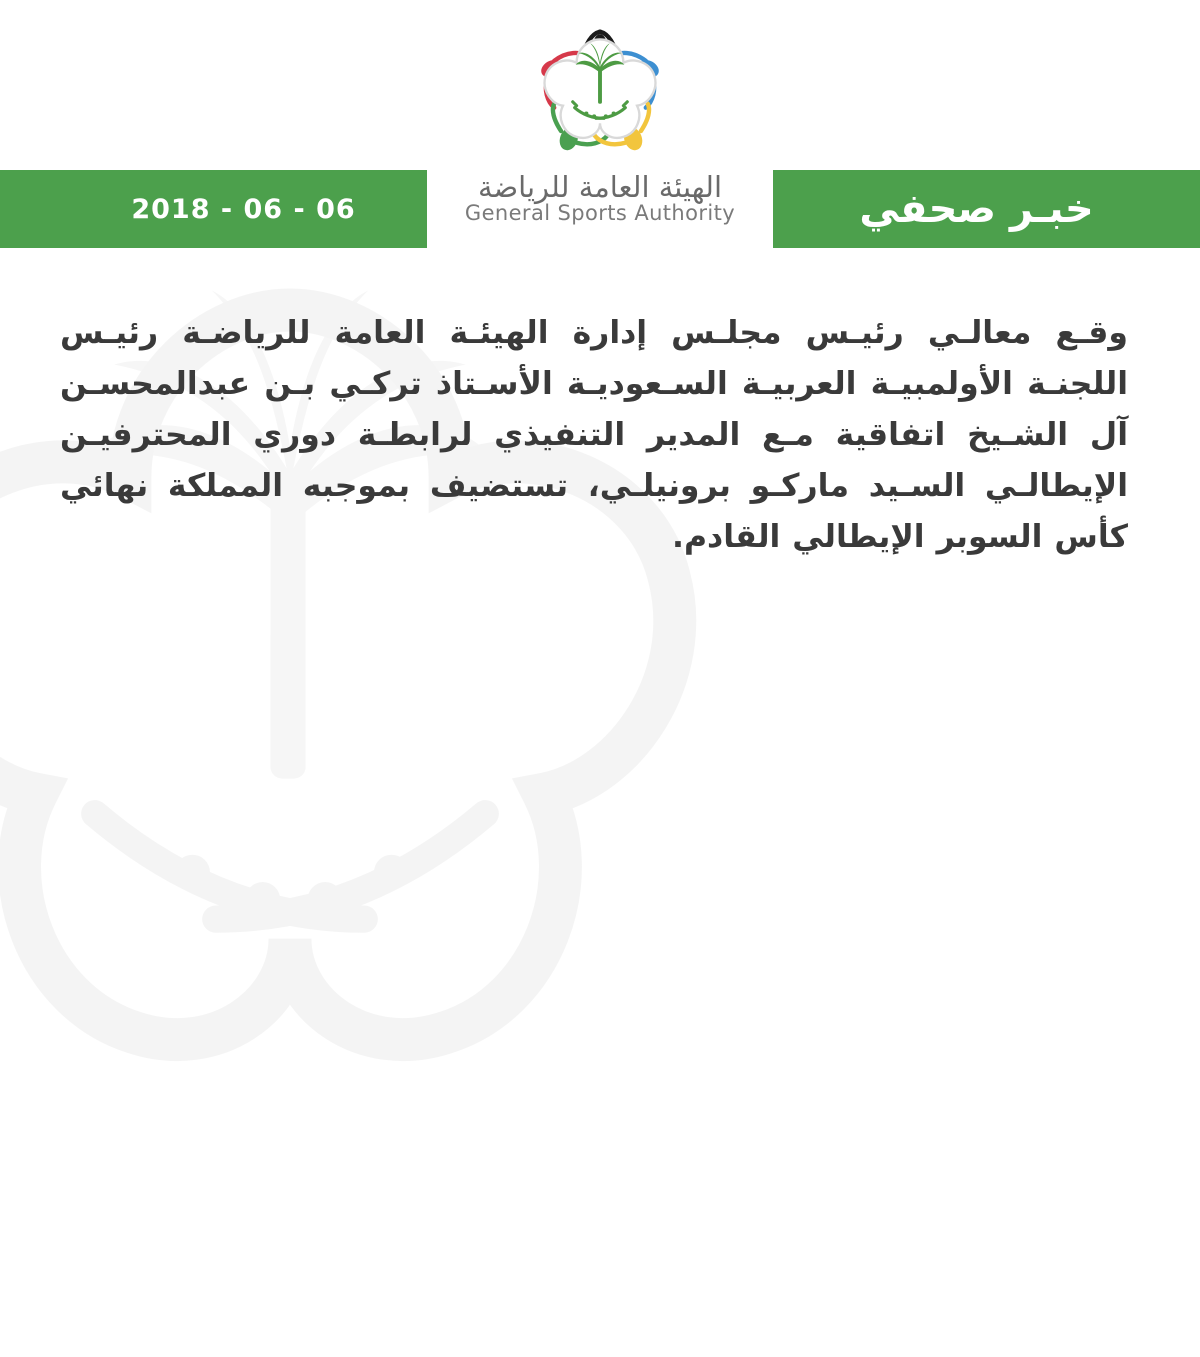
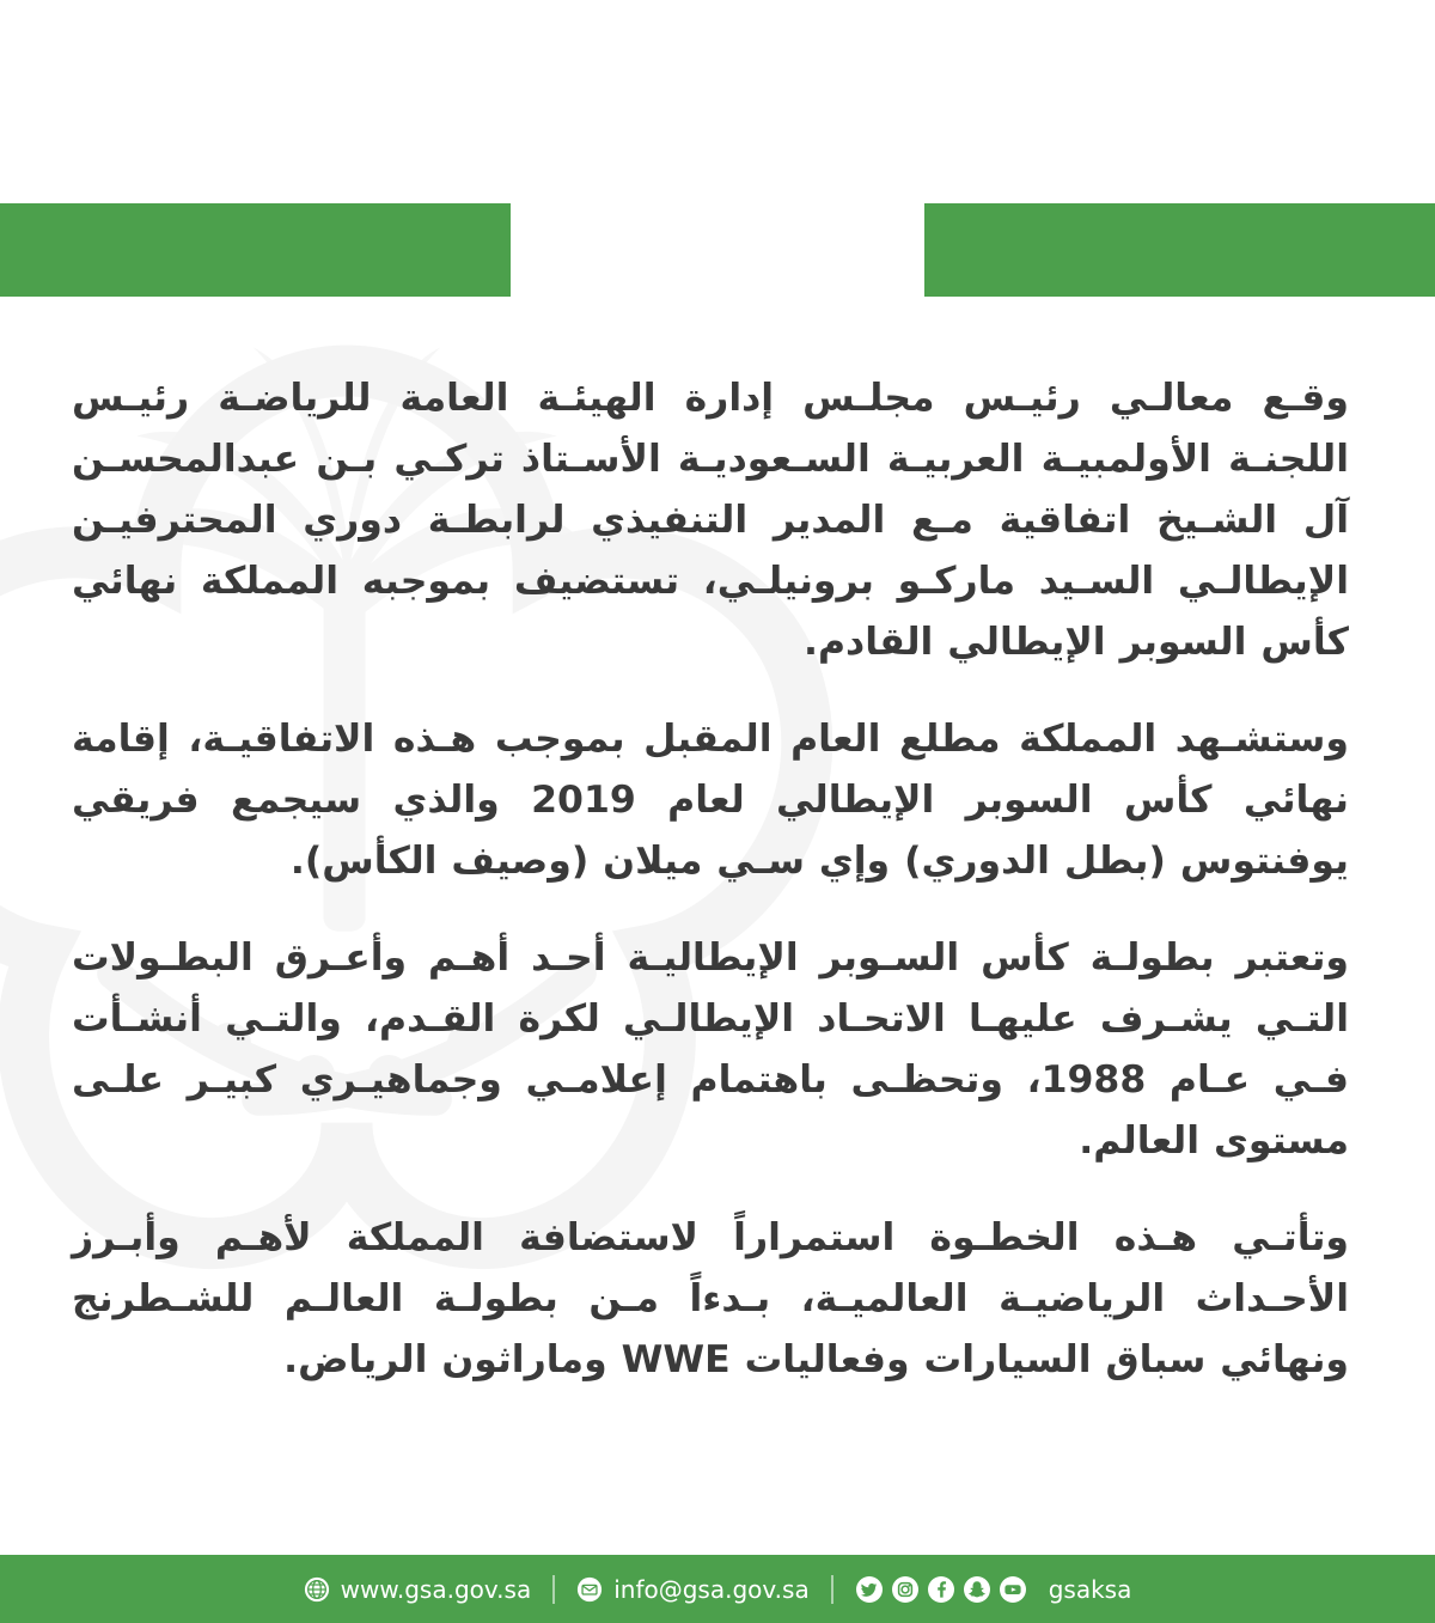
- 2018 - 06 - 06
- خبـر صحفي
- الهيئة العامة للرياضة
- General Sports Authority
  وقـع معالـي رئيـس مجلـس إدارة الهيئـة العامة للرياضـة رئيـس اللجنـة الأولمبيـة العربيـة السـعوديـة الأسـتاذ تركـي بـن عبدالمحسـن آل الشـيخ اتفاقية مـع المدير التنفيذي لرابطـة دوري المحترفيـن الإيطالـي السـيد ماركـو برونيلـي، تستضيف بموجبه المملكة نهائي كأس السوبر الإيطالي القادم.
+ وستشـهد المملكة مطلع العام المقبل بموجب هـذه الاتفاقيـة، إقامة نهائي كأس السوبر الإيطالي لعام 2019 والذي سيجمع فريقي يوفنتوس (بطل الدوري) وإي سـي ميلان (وصيف الكأس).
+ وتعتبر بطولـة كأس السـوبر الإيطاليـة أحـد أهـم وأعـرق البطـولات التـي يشـرف عليهـا الاتحـاد الإيطالـي لكرة القـدم، والتـي أنشـأت فـي عـام 1988، وتحظـى باهتمام إعلامـي وجماهيـري كبيـر علـى مستوى العالم.
+ وتأتـي هـذه الخطـوة استمراراً لاستضافة المملكة لأهـم وأبـرز الأحـداث الرياضيـة العالميـة، بـدءاً مـن بطولـة العالـم للشـطرنج ونهائي سباق السيارات وفعاليات WWE وماراثون الرياض.
+ www.gsa.gov.sa
+ info@gsa.gov.sa
+ gsaksa
